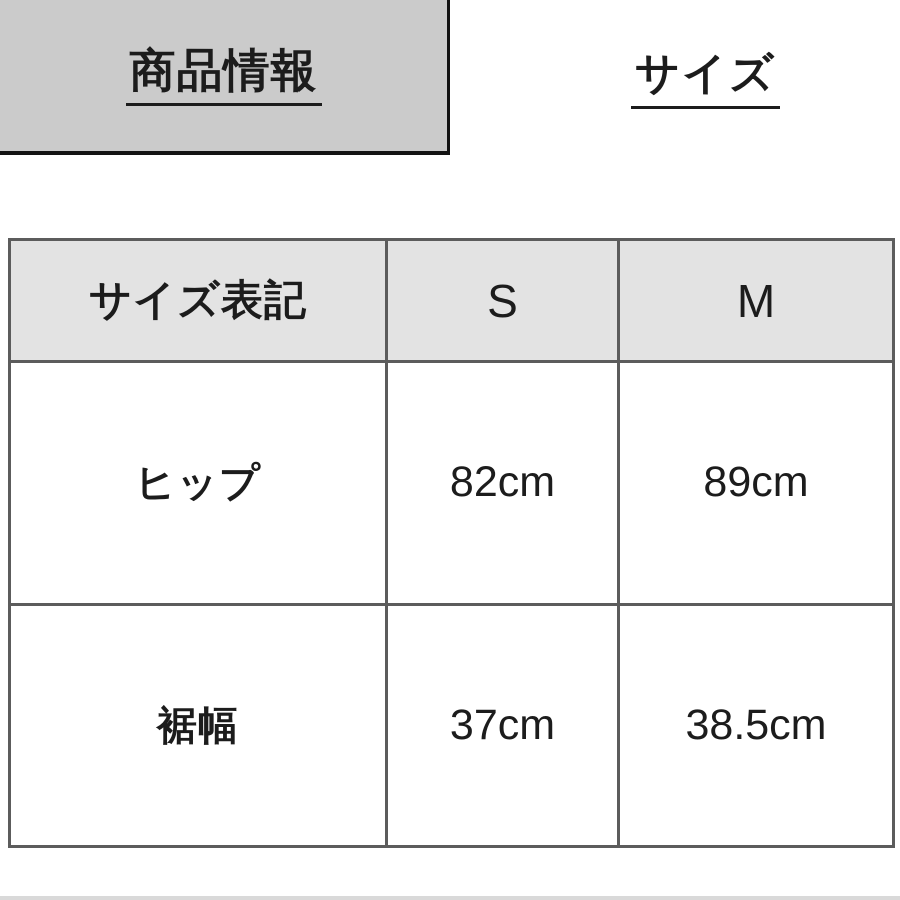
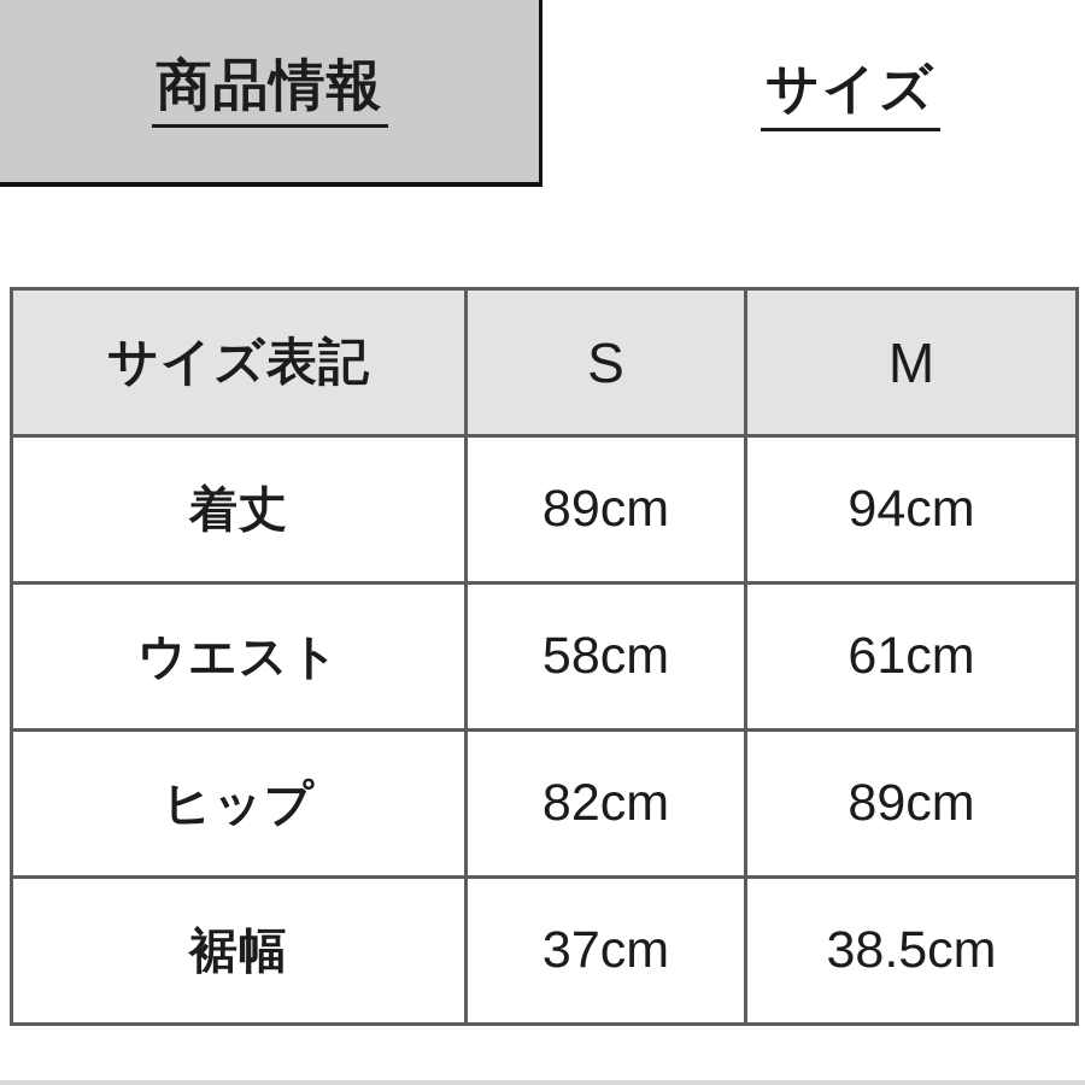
  商品情報
  サイズ
  サイズ表記	S	M
+ 着丈	89cm	94cm
+ ウエスト	58cm	61cm
  ヒップ	82cm	89cm
  裾幅	37cm	38.5cm
